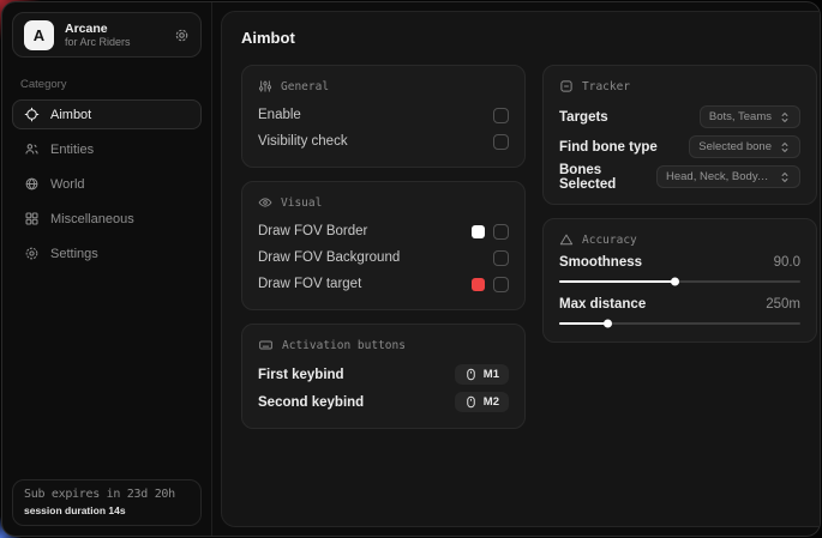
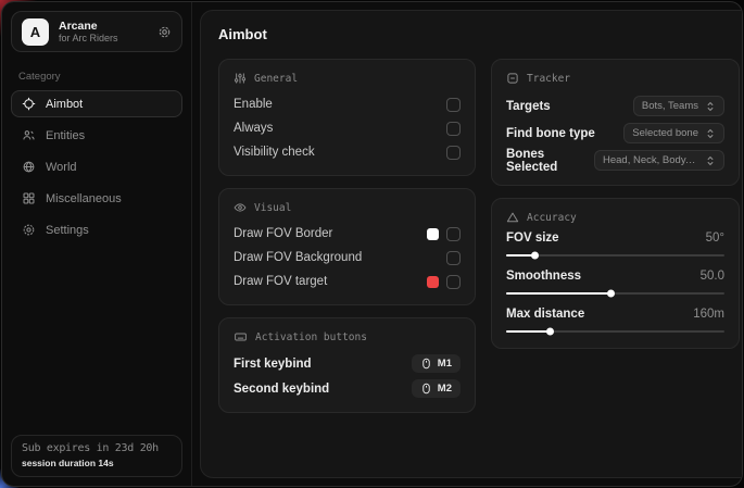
  A
  Arcane
  for Arc Riders
  Category
  Aimbot
  Entities
  World
  Miscellaneous
  Settings
  Sub expires in 23d 20h
  session duration 14s
  Aimbot
  General
  Enable
+ Always
  Visibility check
  Visual
  Draw FOV Border
  Draw FOV Background
  Draw FOV target
  Activation buttons
  First keybind
  M1
  Second keybind
  M2
  Tracker
  Targets
  Bots, Teams
  Find bone type
  Selected bone
  Bones Selected
  Head, Neck, Body, P
  Accuracy
+ FOV size
+ 50°
  Smoothness
- 90.0
+ 50.0
  Max distance
- 250m
+ 160m
